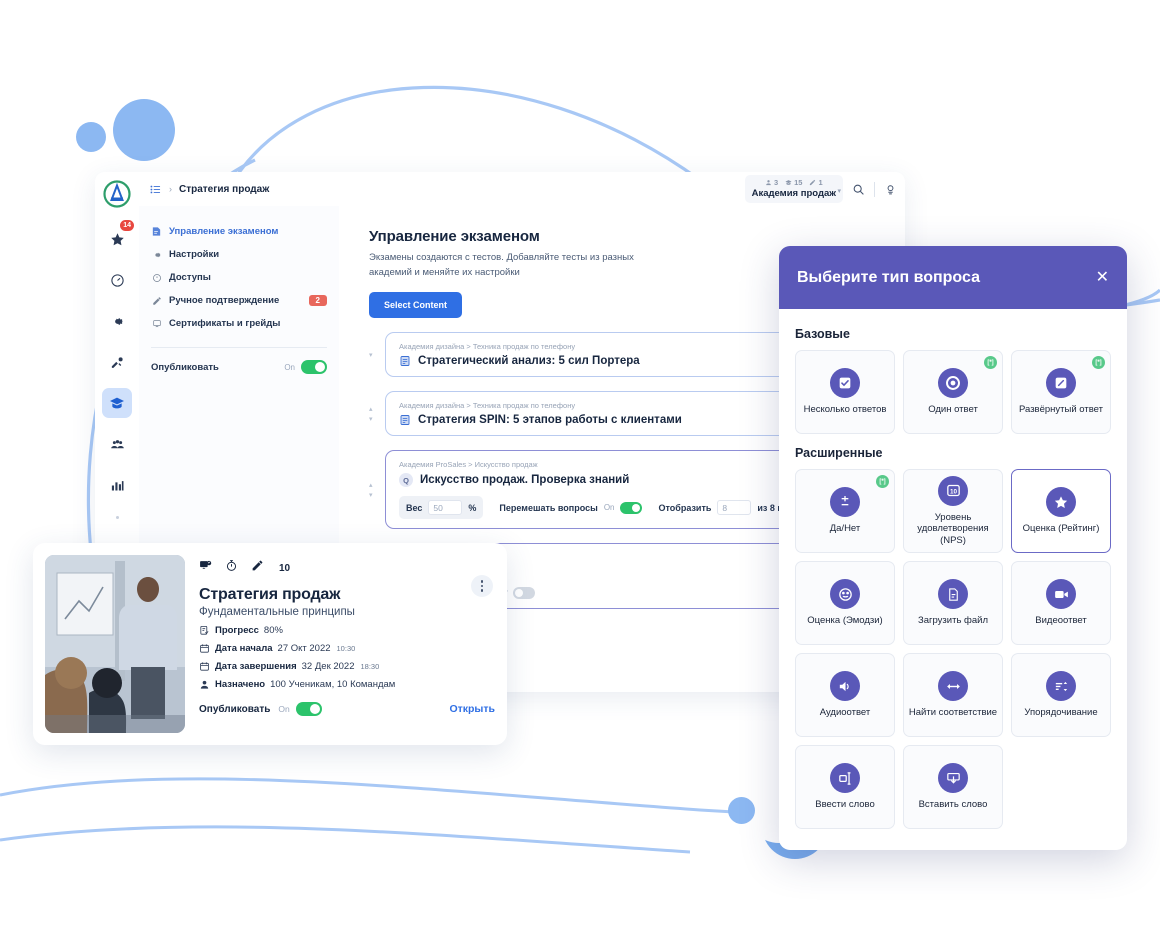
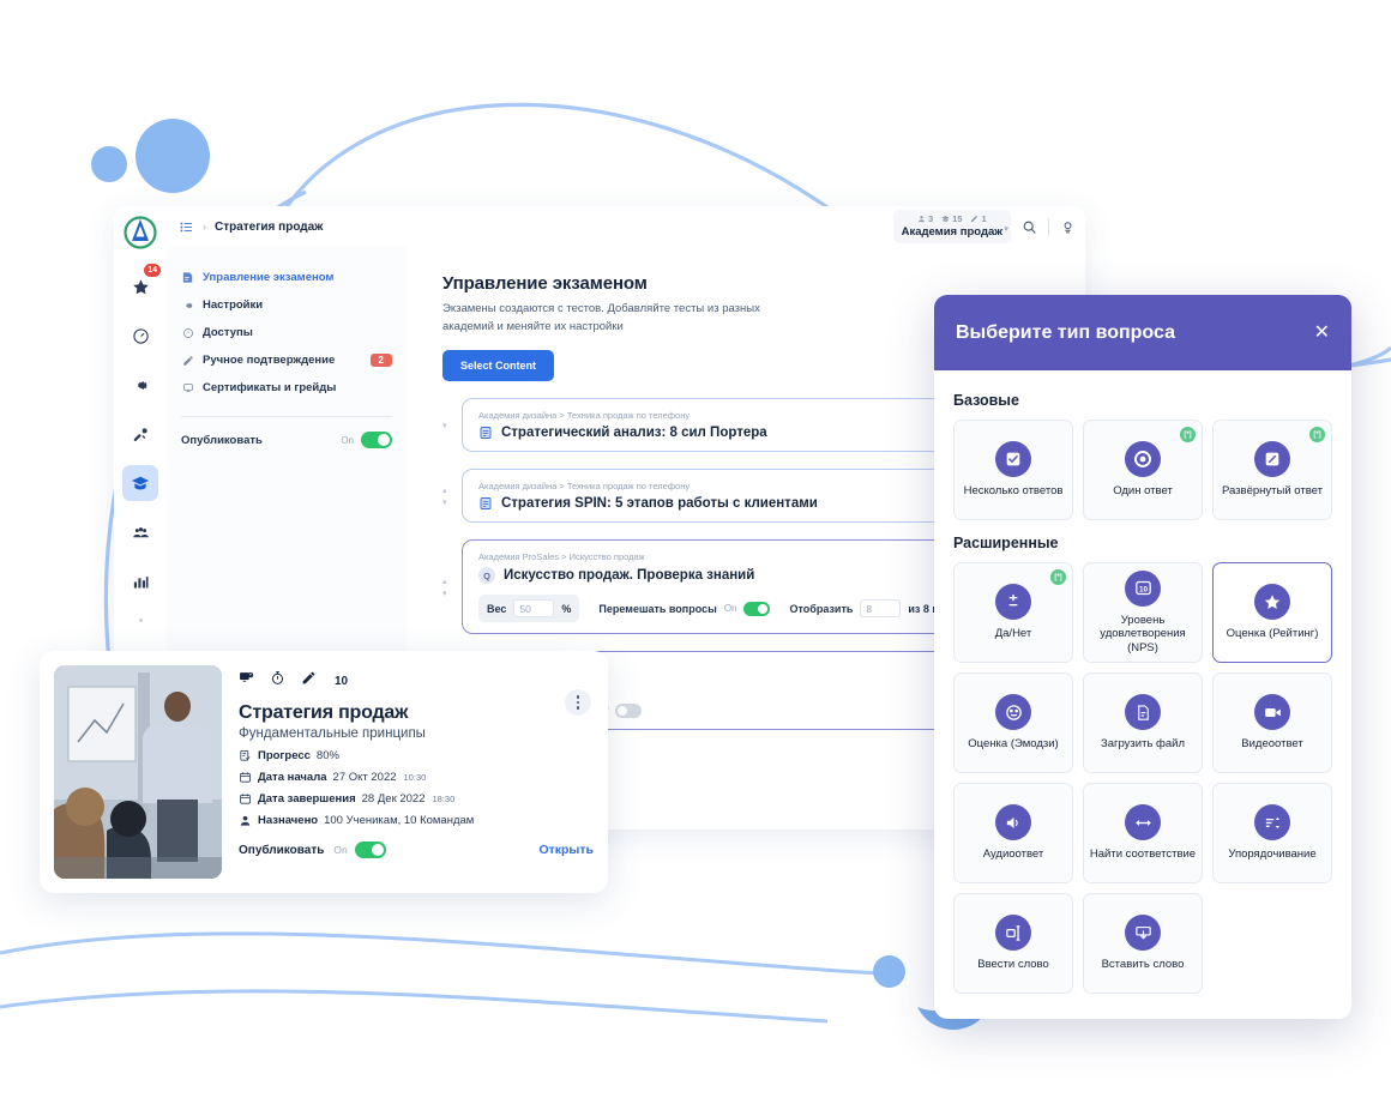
  ›
  Стратегия продаж
  3
  15
  1
  Академия продаж
  Управление экзаменом
  Настройки
  Доступы
  Ручное подтверждение
  2
  Сертификаты и грейды
  Опубликовать
  On
  Управление экзаменом
  Экзамены создаются с тестов. Добавляйте тесты из разных академий и меняйте их настройки
  Select Content
  Академия дизайна > Техника продаж по телефону
- Стратегический анализ: 5 сил Портера
+ Стратегический анализ: 8 сил Портера
  Академия дизайна > Техника продаж по телефону
  Стратегия SPIN: 5 этапов работы с клиентами
  Академия ProSales > Искусство продаж
  Q
  Искусство продаж. Проверка знаний
  Вес
  50
  %
  Перемешать вопросы
  On
  Отобразить
  8
  10
  Стратегия продаж
  Фундаментальные принципы
  Прогресс
  80%
  Дата начала
  27 Окт 2022
  10:30
  Дата завершения
- 32 Дек 2022
+ 28 Дек 2022
  18:30
  Назначено
  100 Ученикам, 10 Командам
  Опубликовать
  On
  Открыть
  Выберите тип вопроса
  ✕
  Базовые
  Несколько ответов
  Один ответ
  Развёрнутый ответ
  Расширенные
  Да/Нет
  Уровень удовлетворения (NPS)
  Оценка (Рейтинг)
  Оценка (Эмодзи)
  Загрузить файл
  Видеоответ
  Аудиоответ
  Найти соответствие
  Упорядочивание
  Ввести слово
  Вставить слово
